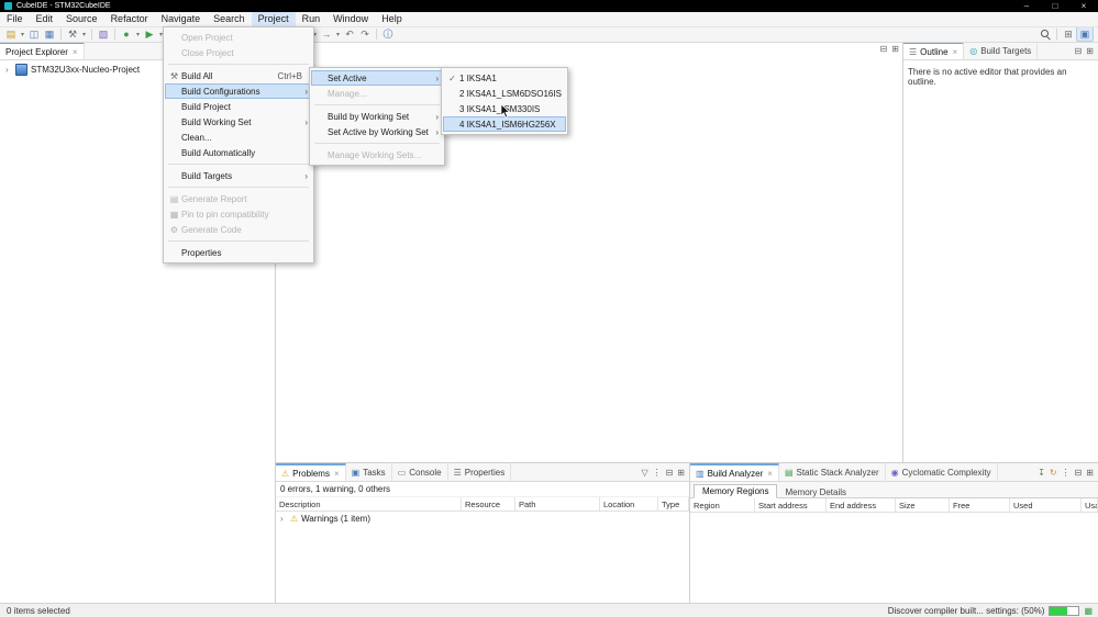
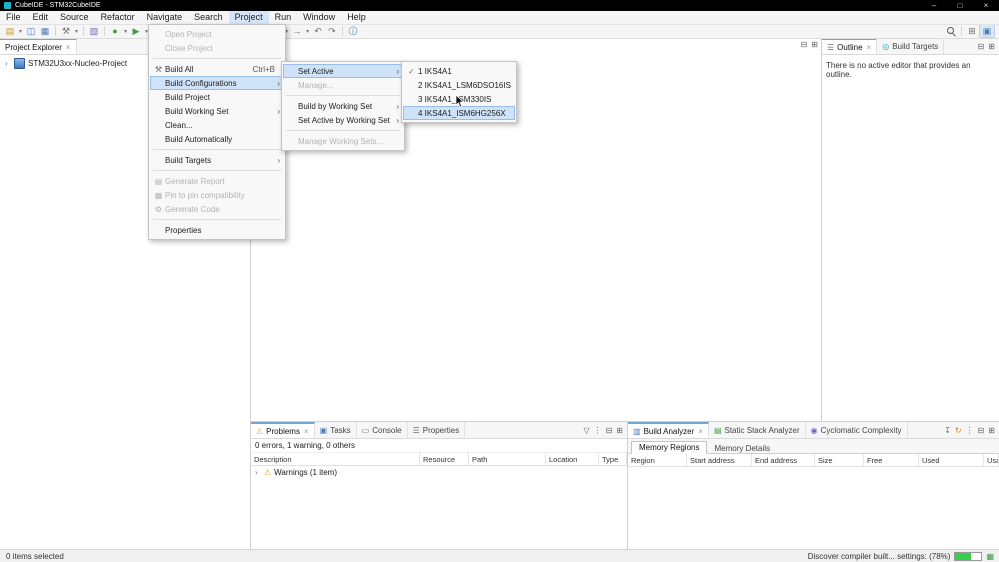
  –
  □
  ×
  File
  Edit
  Source
  Refactor
  Navigate
  Search
  Project
  Run
  Window
  Help
  ▤
  ◫
  ▦
  ⚒
  ▧
  ●
  ▶
  →
  ↶
  ↷
  ⓘ
  ⊞
  ▣
  Project Explorer
  ×
  ›
  STM32U3xx-Nucleo-Project
  ⊟
  ⊞
  ☰
  Outline
  ×
  ◎
  Build Targets
  ⊟
  ⊞
  There is no active editor that provides an outline.
  ⚠
  Problems
  ×
  ▣
  Tasks
  ▭
  Console
  ☰
  Properties
  ▽
  ⋮
  ⊟
  ⊞
  0 errors, 1 warning, 0 others
  Description
  Resource
  Path
  Location
  Type
  ›
  ⚠
  Warnings (1 item)
  ▥
  Build Analyzer
  ×
  ▤
  Static Stack Analyzer
  ◉
  Cyclomatic Complexity
  ↧
  ↻
  ⋮
  ⊟
  ⊞
  Memory Regions
  Memory Details
  Region
  Start address
  End address
  Size
  Free
  Used
  0 items selected
- Discover compiler built... settings: (50%)
+ Discover compiler built... settings: (78%)
  ▦
  Open Project
  Close Project
  ⚒
  Build All
  Ctrl+B
  Build Configurations
  ›
  Build Project
  Build Working Set
  ›
  Clean...
  Build Automatically
  Build Targets
  ›
  ▤
  Generate Report
  ▦
  Pin to pin compatibility
  ⚙
  Generate Code
  Properties
  Set Active
  ›
  Manage...
  Build by Working Set
  ›
  Set Active by Working Set
  ›
  Manage Working Sets...
  ✓
  1 IKS4A1
  2 IKS4A1_LSM6DSO16IS
  3 IKS4A1_SM330IS
  4 IKS4A1_ISM6HG256X
